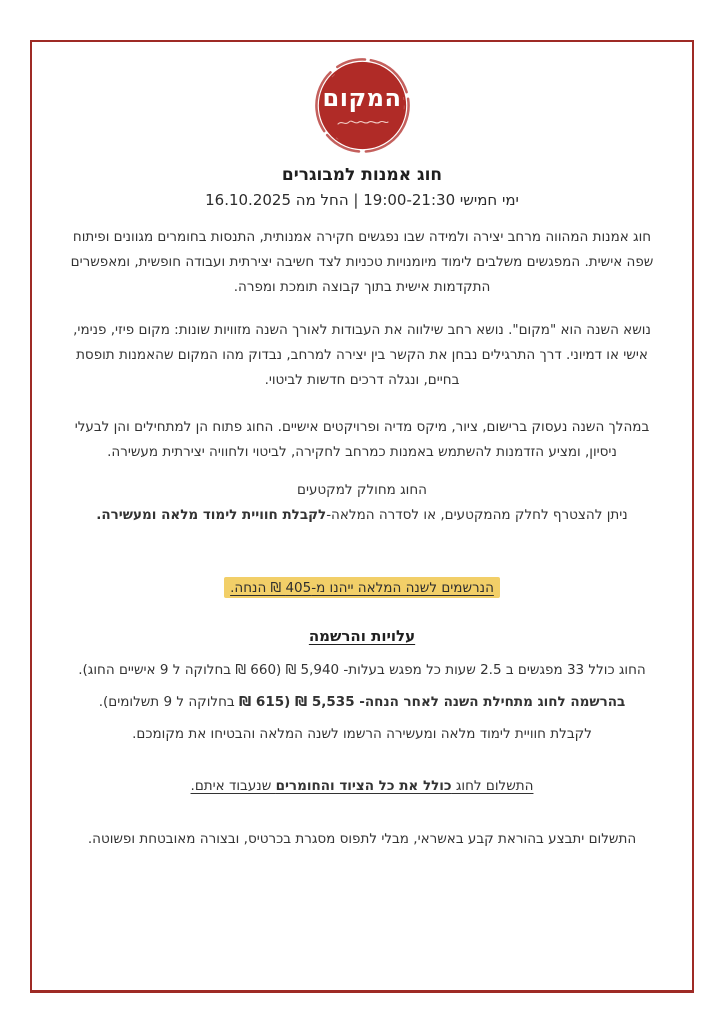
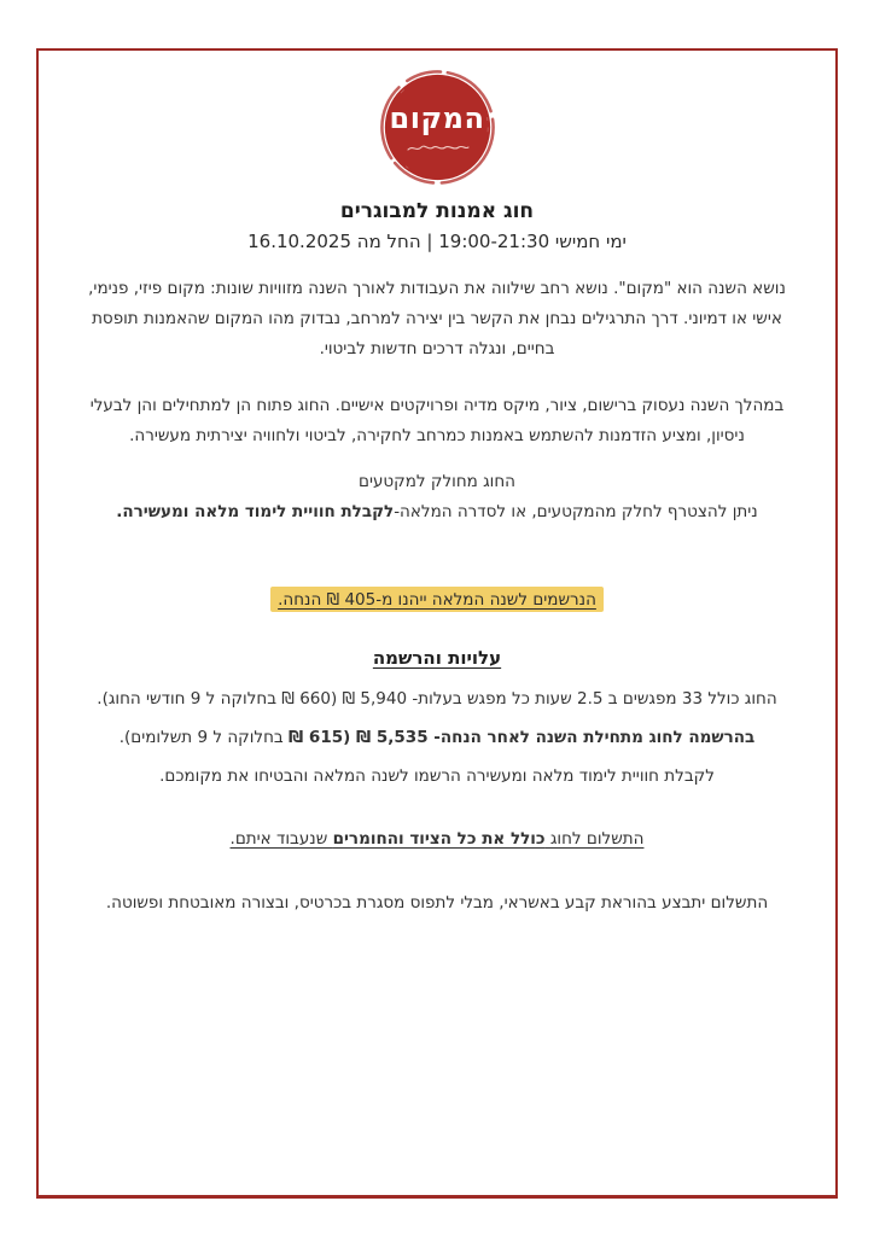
  המקום
  חוג אמנות למבוגרים
  ימי חמישי 19:00-21:30 | החל מה 16.10.2025
- חוג אמנות המהווה מרחב יצירה ולמידה שבו נפגשים חקירה אמנותית, התנסות בחומרים מגוונים ופיתוח שפה אישית. המפגשים משלבים לימוד מיומנויות טכניות לצד חשיבה יצירתית ועבודה חופשית, ומאפשרים התקדמות אישית בתוך קבוצה תומכת ומפרה.
  נושא השנה הוא "מקום". נושא רחב שילווה את העבודות לאורך השנה מזוויות שונות: מקום פיזי, פנימי, אישי או דמיוני. דרך התרגילים נבחן את הקשר בין יצירה למרחב, נבדוק מהו המקום שהאמנות תופסת בחיים, ונגלה דרכים חדשות לביטוי.
  במהלך השנה נעסוק ברישום, ציור, מיקס מדיה ופרויקטים אישיים. החוג פתוח הן למתחילים והן לבעלי ניסיון, ומציע הזדמנות להשתמש באמנות כמרחב לחקירה, לביטוי ולחוויה יצירתית מעשירה.
  החוג מחולק למקטעים
  ניתן להצטרף לחלק מהמקטעים, או לסדרה המלאה-לקבלת חוויית לימוד מלאה ומעשירה.
  הנרשמים לשנה המלאה ייהנו מ-405 ₪ הנחה.
  עלויות והרשמה
- החוג כולל 33 מפגשים ב 2.5 שעות כל מפגש בעלות- 5,940 ₪ (660 ₪ בחלוקה ל 9 אישיים החוג).
+ החוג כולל 33 מפגשים ב 2.5 שעות כל מפגש בעלות- 5,940 ₪ (660 ₪ בחלוקה ל 9 חודשי החוג).
  בהרשמה לחוג מתחילת השנה לאחר הנחה- 5,535 ₪ (615 ₪ בחלוקה ל 9 תשלומים).
  לקבלת חוויית לימוד מלאה ומעשירה הרשמו לשנה המלאה והבטיחו את מקומכם.
  התשלום לחוג כולל את כל הציוד והחומרים שנעבוד איתם.
  התשלום יתבצע בהוראת קבע באשראי, מבלי לתפוס מסגרת בכרטיס, ובצורה מאובטחת ופשוטה.
